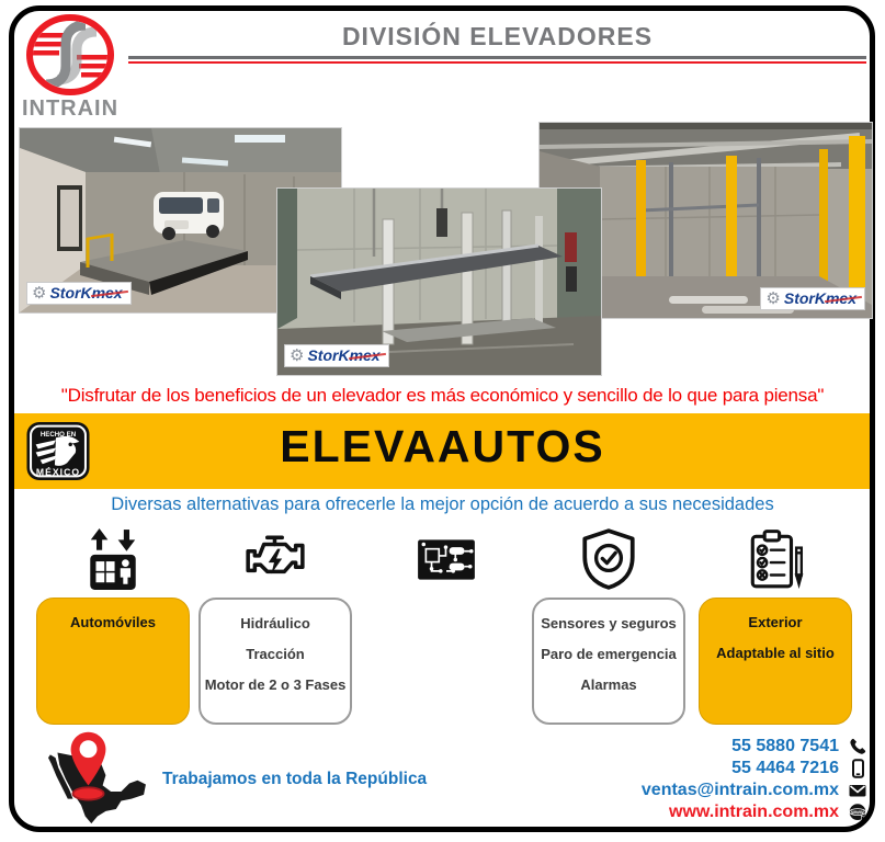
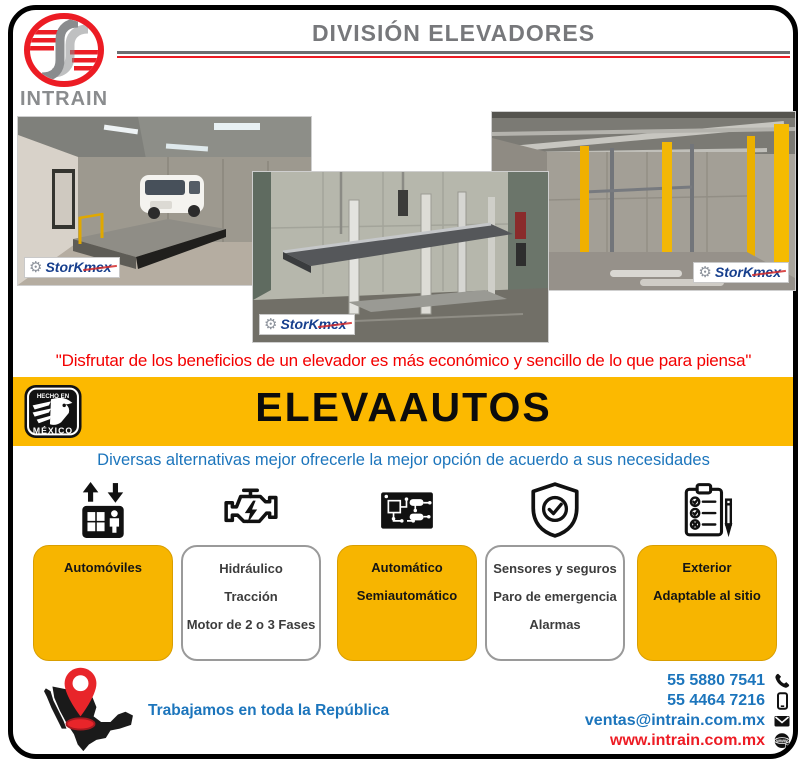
  INTRAIN
  DIVISIÓN ELEVADORES
  ⚙
  StorKmex
  ⚙
  StorKmex
  ⚙
  StorKmex
  "Disfrutar de los beneficios de un elevador es más económico y sencillo de lo que para piensa"
  MÉXICO
  ELEVAAUTOS
- Diversas alternativas para ofrecerle la mejor opción de acuerdo a sus necesidades
+ Diversas alternativas mejor ofrecerle la mejor opción de acuerdo a sus necesidades
  Automóviles
  Hidráulico
  Tracción
  Motor de 2 o 3 Fases
+ Automático
+ Semiautomático
  Sensores y seguros
  Paro de emergencia
  Alarmas
  Exterior
  Adaptable al sitio
  Trabajamos en toda la República
  55 5880 7541
  55 4464 7216
  ventas@intrain.com.mx
  www.intrain.com.mx
